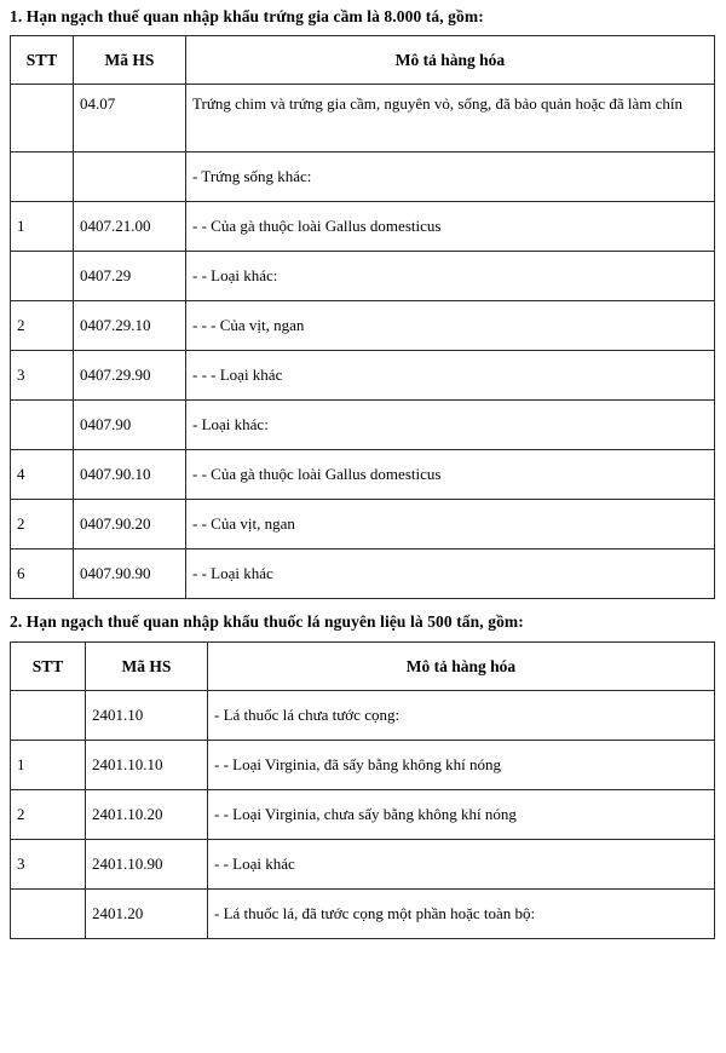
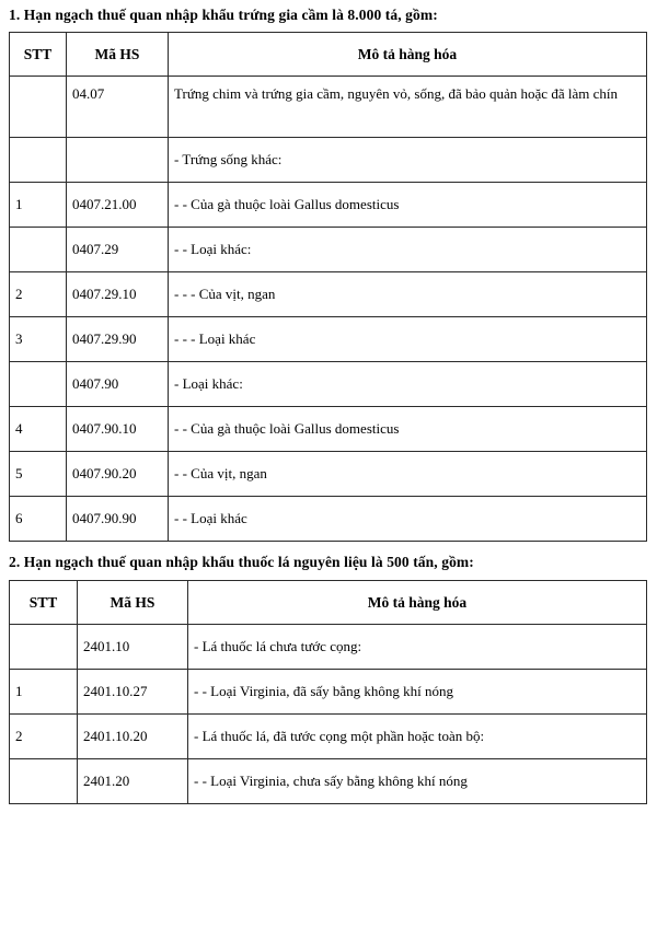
  1. Hạn ngạch thuế quan nhập khẩu trứng gia cầm là 8.000 tá, gồm:
  STT	Mã HS	Mô tả hàng hóa
  	04.07	Trứng chim và trứng gia cầm, nguyên vỏ, sống, đã bảo quản hoặc đã làm chín
  		- Trứng sống khác:
  1	0407.21.00	- - Của gà thuộc loài Gallus domesticus
  	0407.29	- - Loại khác:
  2	0407.29.10	- - - Của vịt, ngan
  3	0407.29.90	- - - Loại khác
  	0407.90	- Loại khác:
  4	0407.90.10	- - Của gà thuộc loài Gallus domesticus
- 2	0407.90.20	- - Của vịt, ngan
+ 5	0407.90.20	- - Của vịt, ngan
  6	0407.90.90	- - Loại khác
  2. Hạn ngạch thuế quan nhập khẩu thuốc lá nguyên liệu là 500 tấn, gồm:
  STT	Mã HS	Mô tả hàng hóa
  	2401.10	- Lá thuốc lá chưa tước cọng:
- 1	2401.10.10	- - Loại Virginia, đã sấy bằng không khí nóng
+ 1	2401.10.27	- - Loại Virginia, đã sấy bằng không khí nóng
- 2	2401.10.20	- - Loại Virginia, chưa sấy bằng không khí nóng
+ 2	2401.10.20	- Lá thuốc lá, đã tước cọng một phần hoặc toàn bộ:
- 3	2401.10.90	- - Loại khác
- 	2401.20	- Lá thuốc lá, đã tước cọng một phần hoặc toàn bộ:
+ 	2401.20	- - Loại Virginia, chưa sấy bằng không khí nóng
